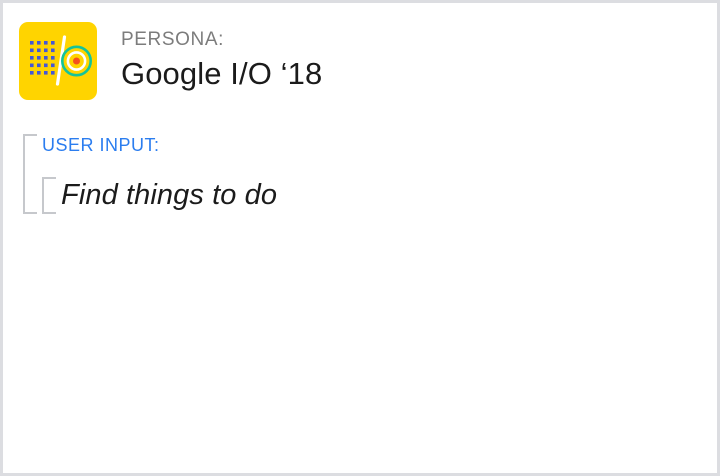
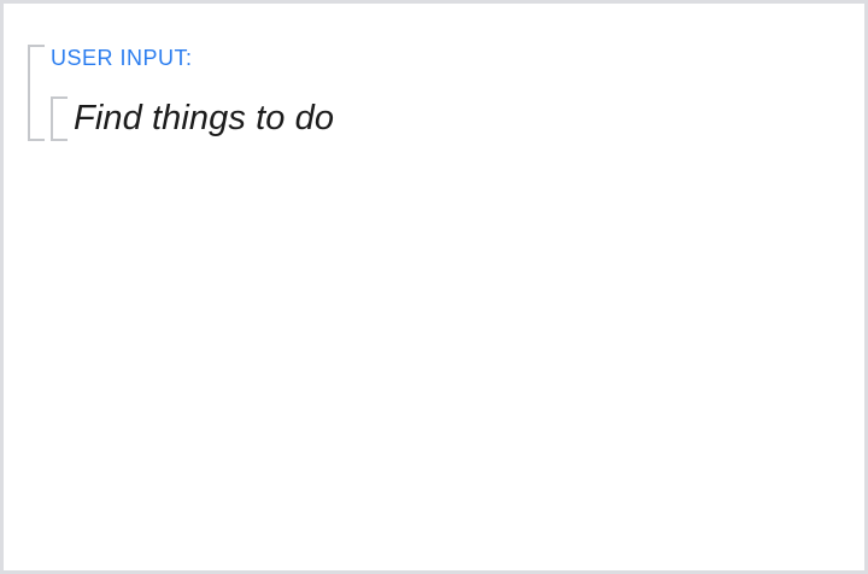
- PERSONA:
- Google I/O ‘18
  USER INPUT:
  Find things to do
